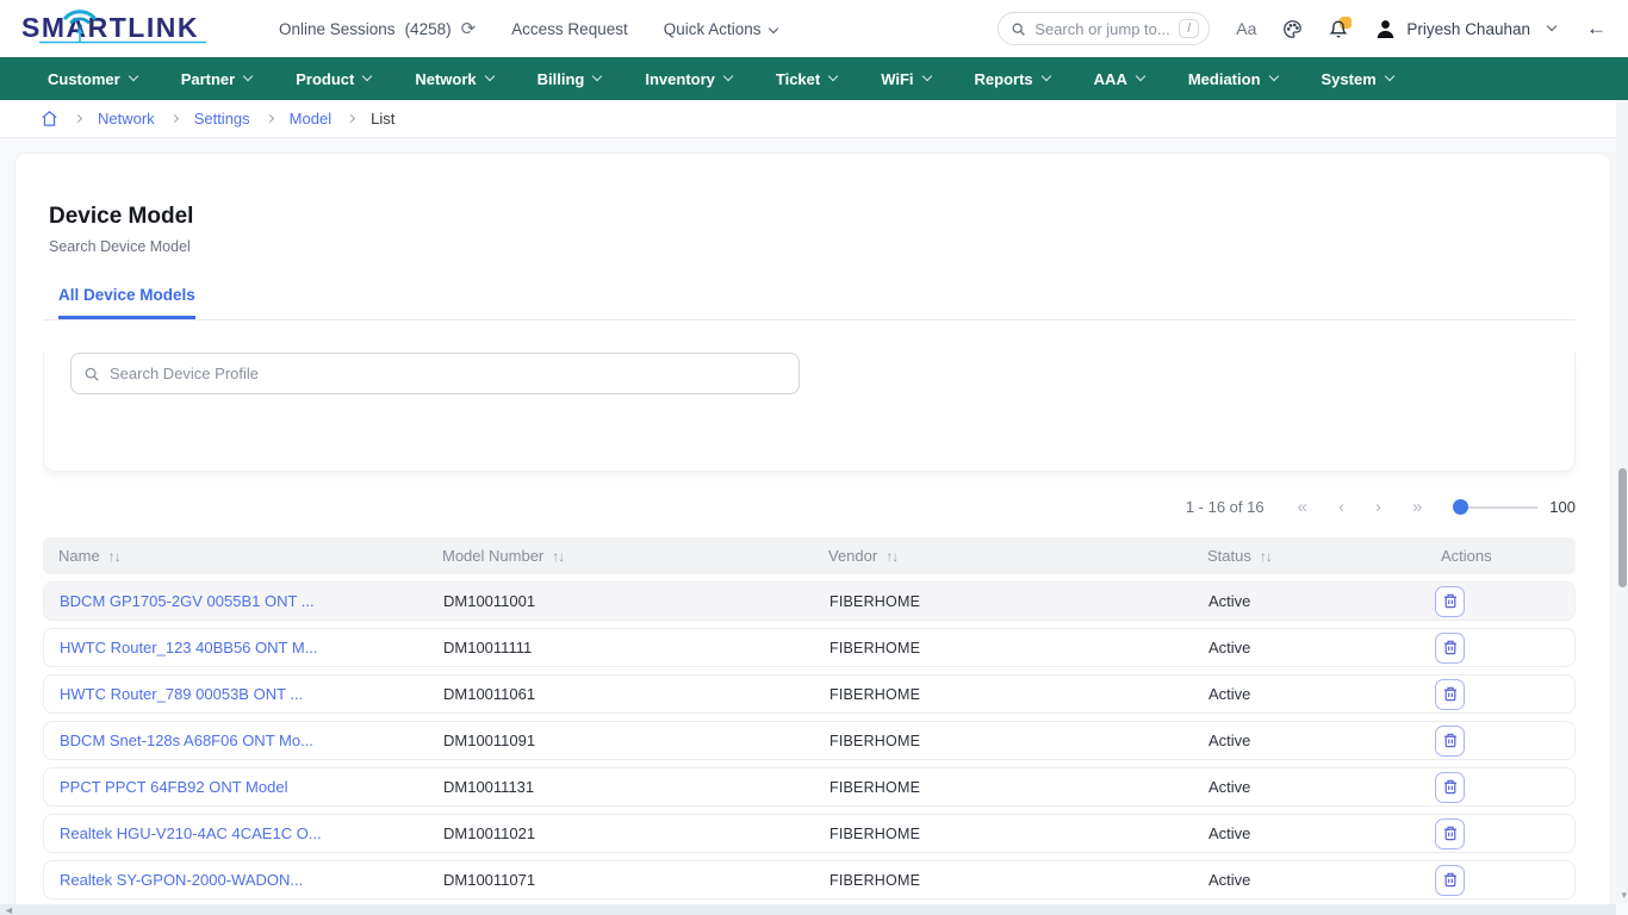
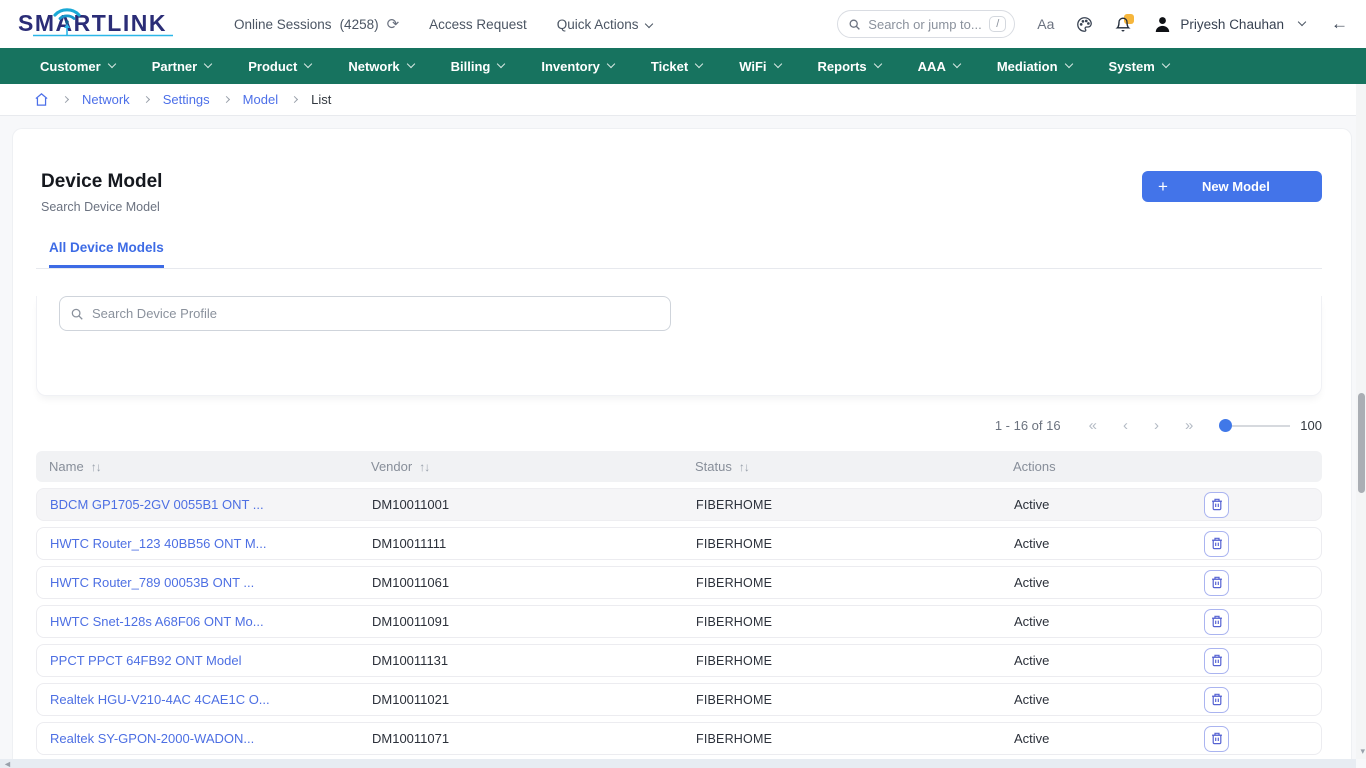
  SMARTLINK
  Online Sessions
  (4258)
  ⟳
  Access Request
  Quick Actions
  Search or jump to...
  /
  Aa
  Priyesh Chauhan
  ←
  Customer
  Partner
  Product
  Network
  Billing
  Inventory
  Ticket
  WiFi
  Reports
  AAA
  Mediation
  System
  Network
  Settings
  Model
  List
  Device Model
  Search Device Model
+ +
+ New Model
  All Device Models
  Search Device Profile
  1 - 16 of 16
  «
  ‹
  ›
  »
  100
  Name ↑↓
- Model Number ↑↓
  Vendor ↑↓
  Status ↑↓
  Actions
  BDCM GP1705-2GV 0055B1 ONT ...
  DM10011001
  FIBERHOME
  Active
  HWTC Router_123 40BB56 ONT M...
  DM10011111
  FIBERHOME
  Active
  HWTC Router_789 00053B ONT ...
  DM10011061
  FIBERHOME
  Active
- BDCM Snet-128s A68F06 ONT Mo...
+ HWTC Snet-128s A68F06 ONT Mo...
  DM10011091
  FIBERHOME
  Active
  PPCT PPCT 64FB92 ONT Model
  DM10011131
  FIBERHOME
  Active
  Realtek HGU-V210-4AC 4CAE1C O...
  DM10011021
  FIBERHOME
  Active
  Realtek SY-GPON-2000-WADON...
  DM10011071
  FIBERHOME
  Active
  ▾
  ◄
